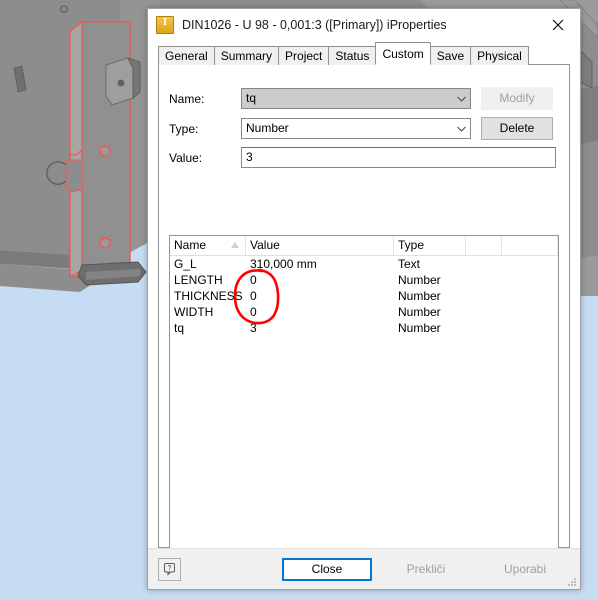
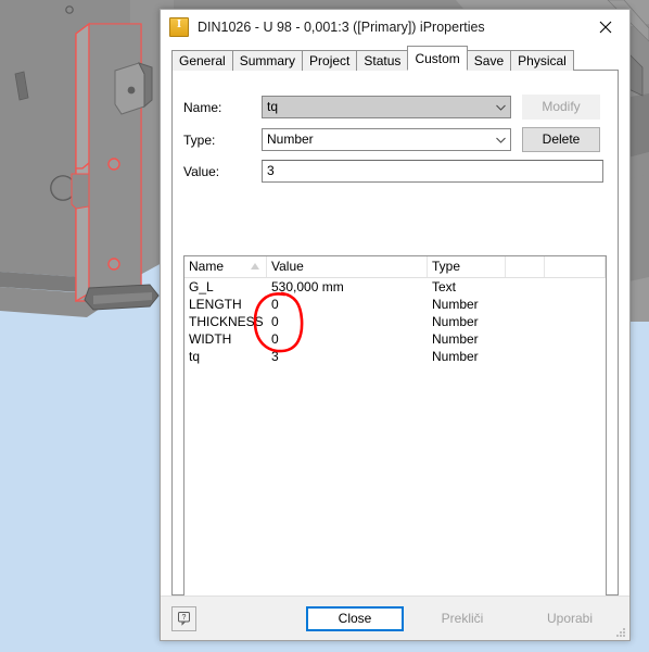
  DIN1026 - U 98 - 0,001:3 ([Primary]) iProperties
  General
  Summary
  Project
  Status
  Custom
  Save
  Physical
  Name:
  tq
  Modify
  Type:
  Number
  Delete
  Value:
  3
  Name
  Value
  Type
  G_L
- 310,000 mm
+ 530,000 mm
  Text
  LENGTH
  0
  Number
  THICKNESS
  0
  Number
  WIDTH
  0
  Number
  tq
  3
  Number
  Close
  Prekliči
  Uporabi
